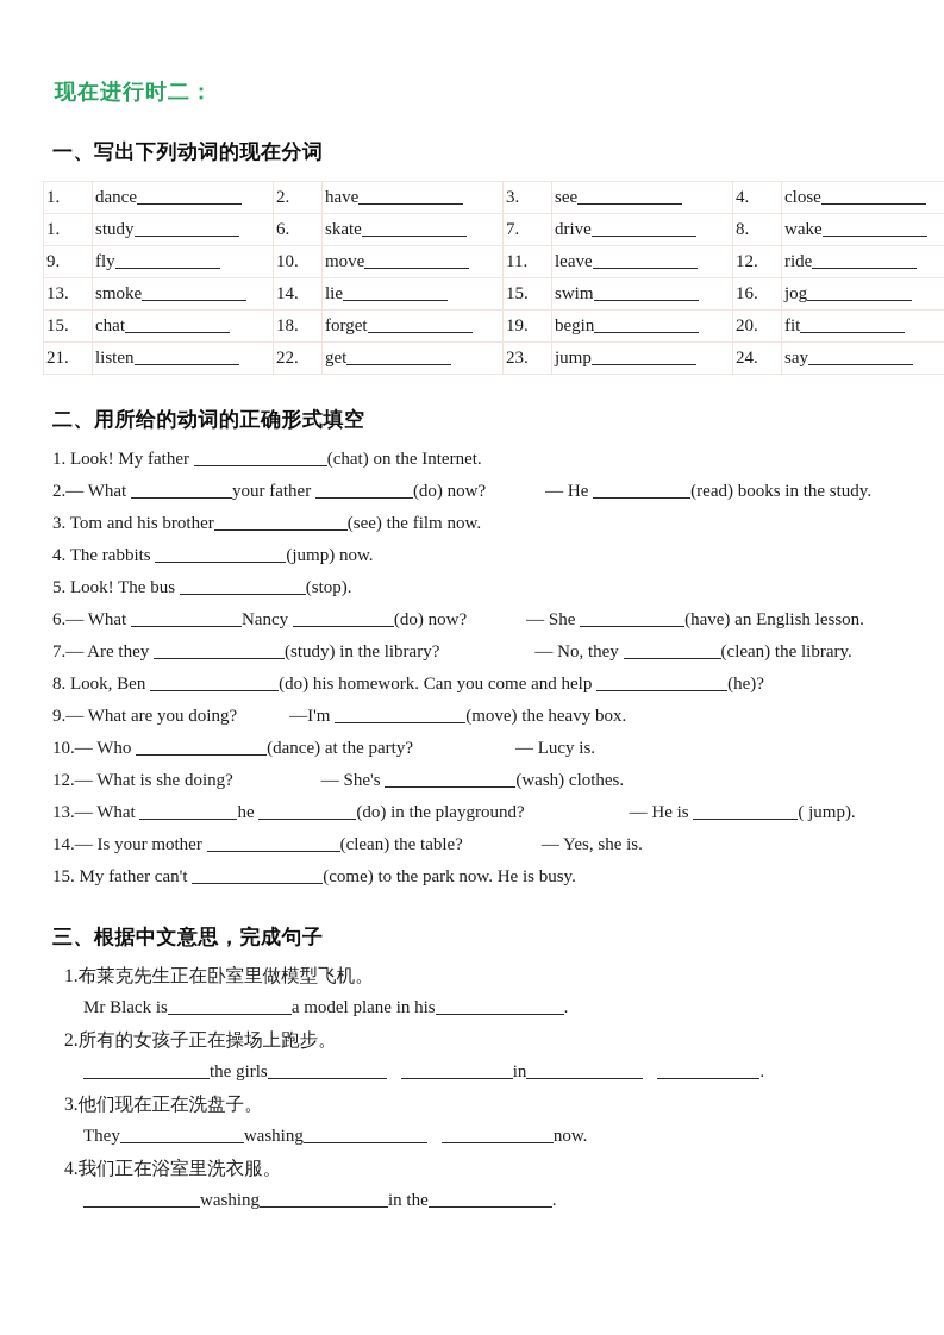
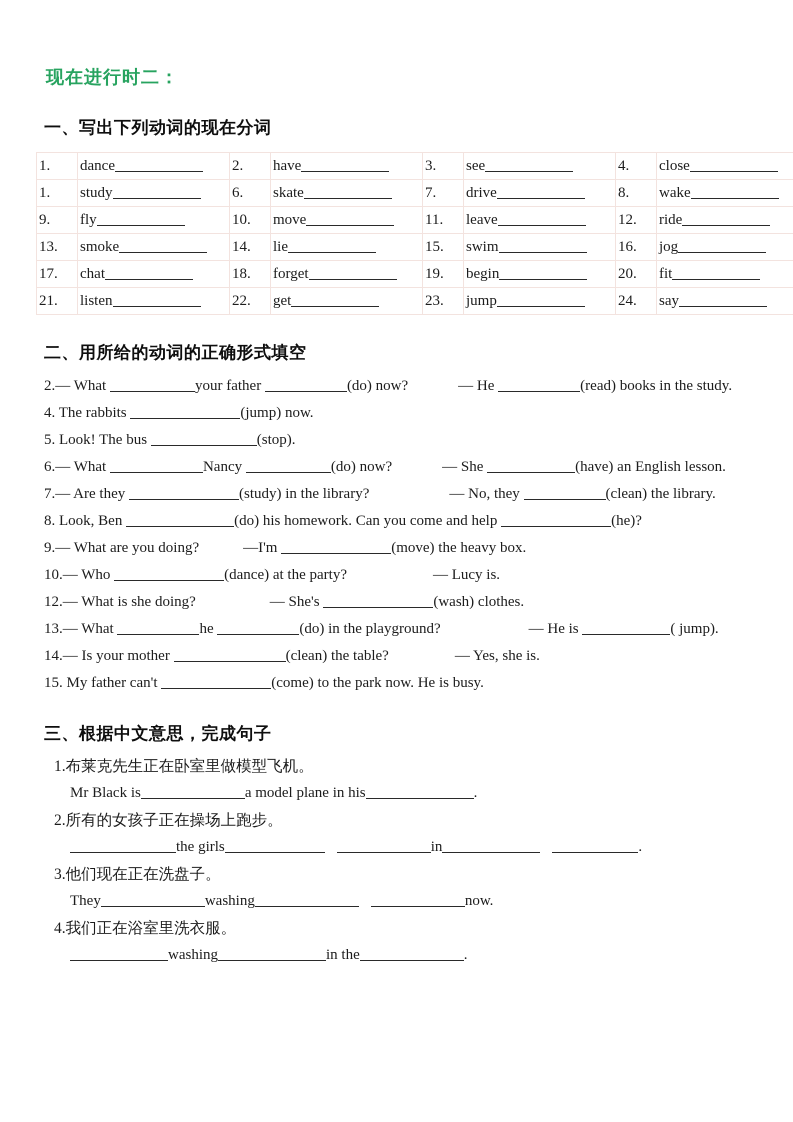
  现在进行时二：
  一、写出下列动词的现在分词
  1.	dance	2.	have	3.	see	4.	close
  1.	study	6.	skate	7.	drive	8.	wake
  9.	fly	10.	move	11.	leave	12.	ride
  13.	smoke	14.	lie	15.	swim	16.	jog
- 15.	chat	18.	forget	19.	begin	20.	fit
+ 17.	chat	18.	forget	19.	begin	20.	fit
  21.	listen	22.	get	23.	jump	24.	say
  二、用所给的动词的正确形式填空
- 1. Look! My father (chat) on the Internet.
  2.— What your father (do) now? — He (read) books in the study.
- 3. Tom and his brother (see) the film now.
  4. The rabbits (jump) now.
  5. Look! The bus (stop).
  6.— What Nancy (do) now? — She (have) an English lesson.
  7.— Are they (study) in the library? — No, they (clean) the library.
  8. Look, Ben (do) his homework. Can you come and help (he)?
  9.— What are you doing? —I'm (move) the heavy box.
  10.— Who (dance) at the party? — Lucy is.
  12.— What is she doing? — She's (wash) clothes.
  13.— What he (do) in the playground? — He is ( jump).
  14.— Is your mother (clean) the table? — Yes, she is.
  15. My father can't (come) to the park now. He is busy.
  三、根据中文意思，完成句子
  1.布莱克先生正在卧室里做模型飞机。
  Mr Black is a model plane in his .
  2.所有的女孩子正在操场上跑步。
  the girls in .
  3.他们现在正在洗盘子。
  They washing now.
  4.我们正在浴室里洗衣服。
  washing in the .
